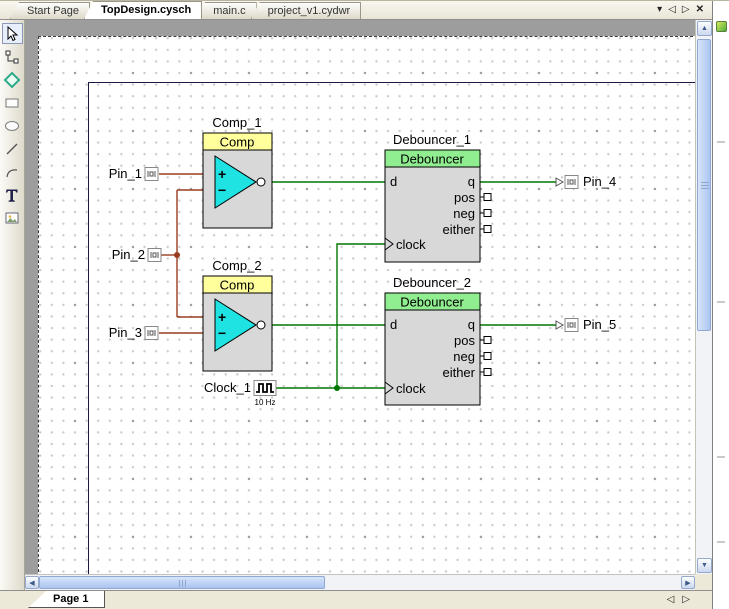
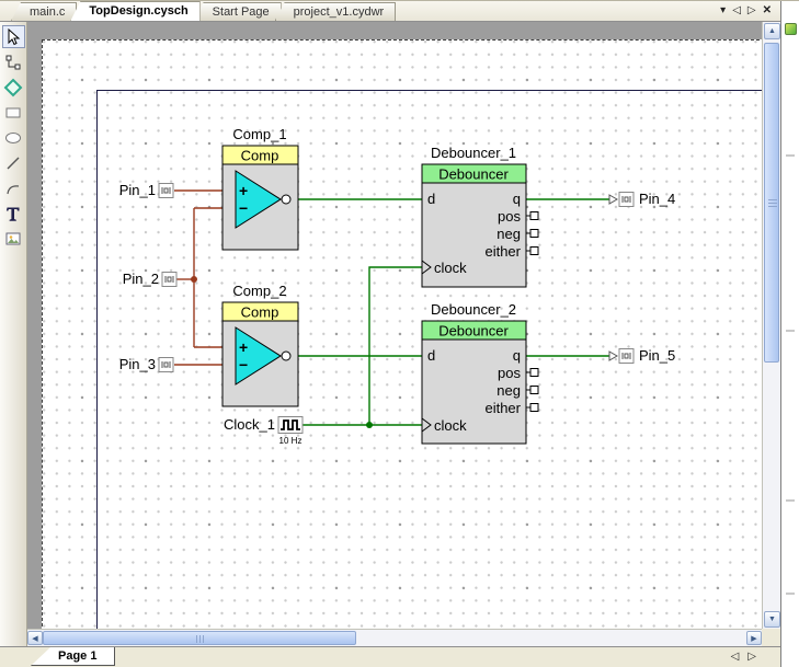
- Start Page
+ main.c
  TopDesign.cysch
- main.c
+ Start Page
  project_v1.cydwr
  ▾
  ◁
  ▷
  ✕
  Comp_1
  Comp
  +
  −
  Comp_2
  Comp
  +
  −
  Debouncer_1
  Debouncer
  d
  q
  pos
  neg
  either
  clock
  Debouncer_2
  Debouncer
  d
  q
  pos
  neg
  either
  clock
  Pin_1
  Pin_2
  Pin_3
  Pin_4
  Pin_5
  Clock_1
  10 Hz
  Page 1
  ◁
  ▷
